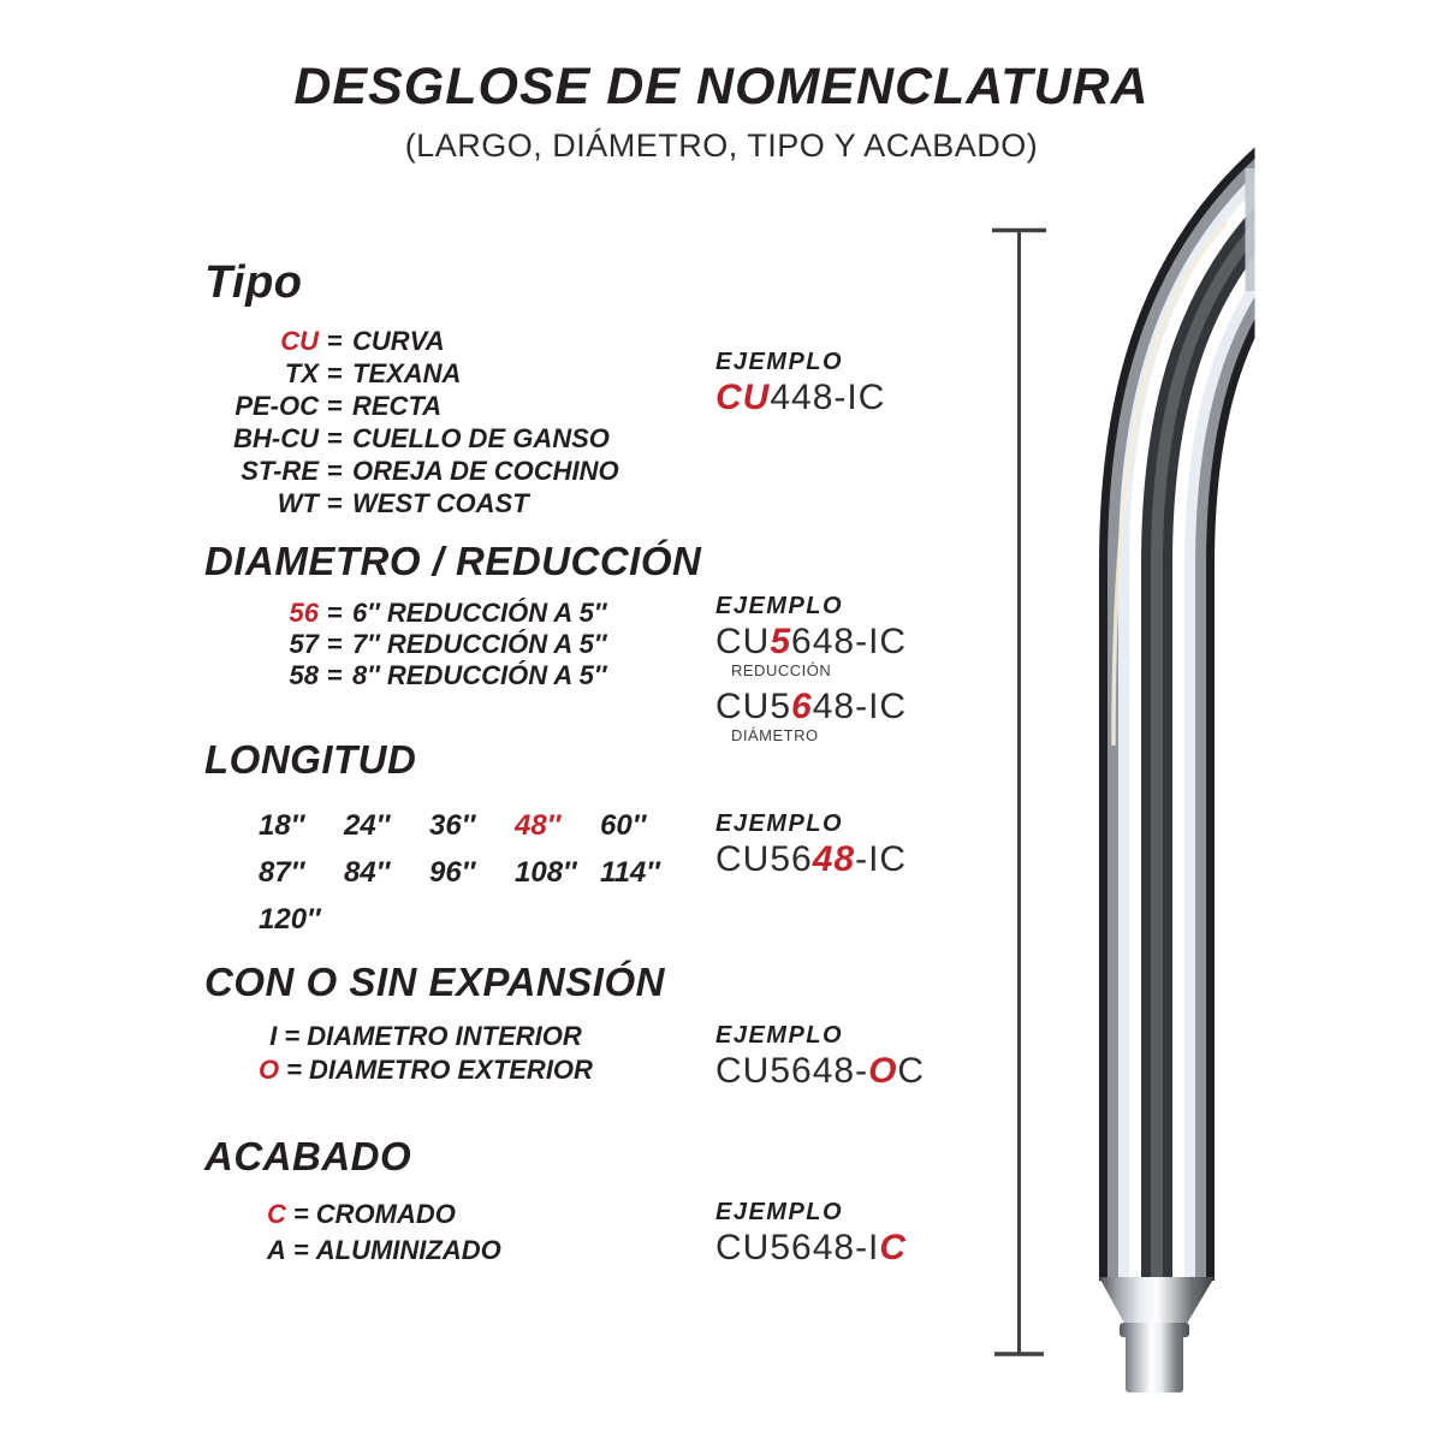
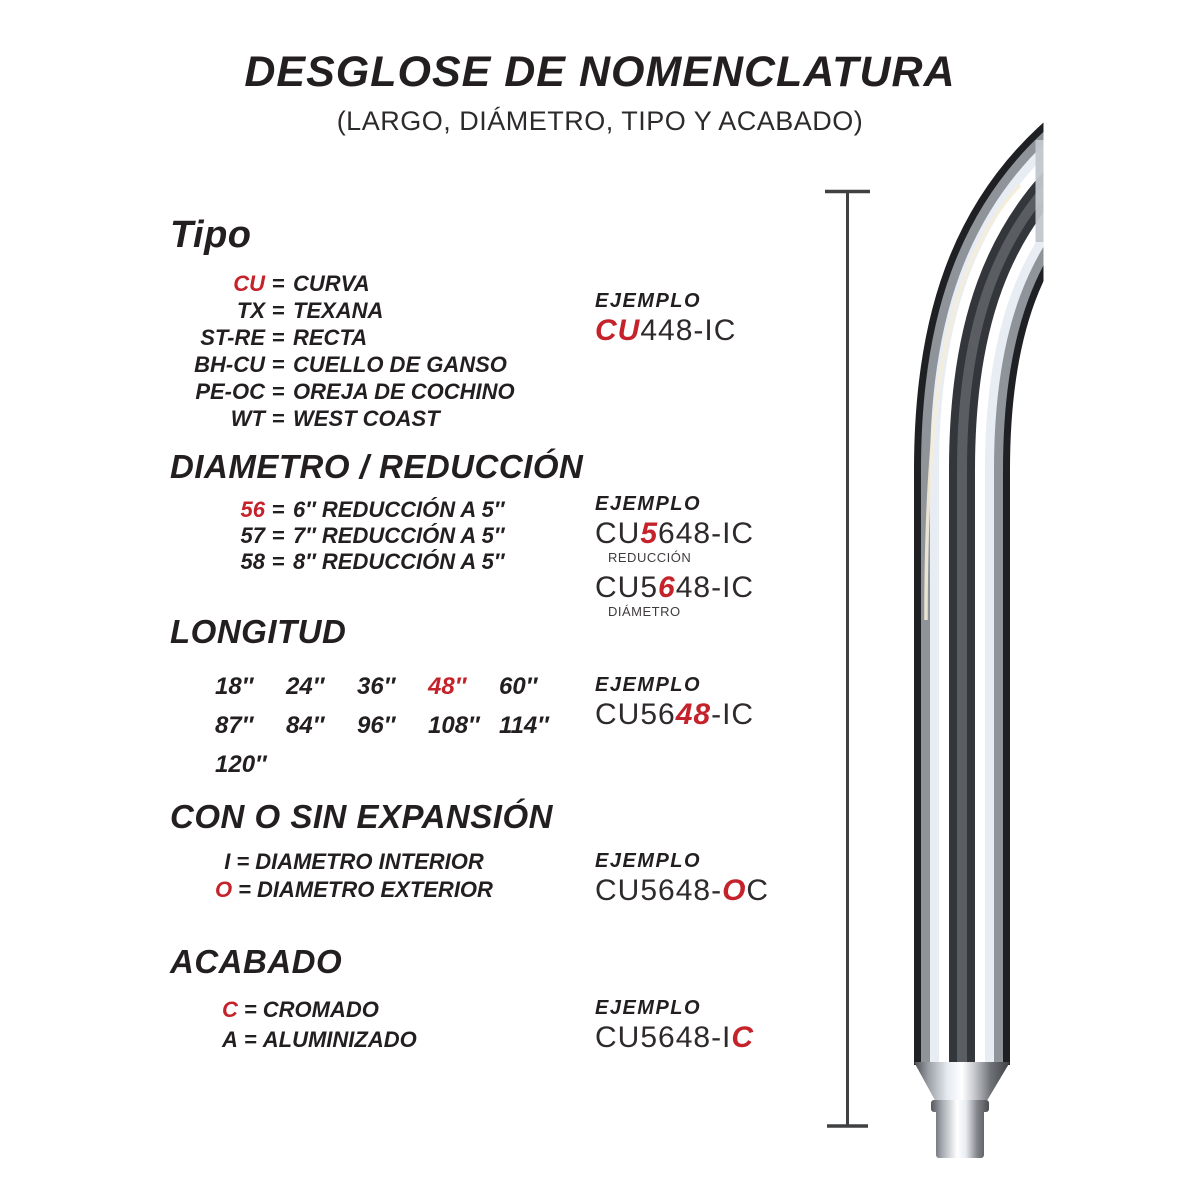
  DESGLOSE DE NOMENCLATURA
  (LARGO, DIÁMETRO, TIPO Y ACABADO)
  Tipo
  CU
  =
  CURVA
  TX
  =
  TEXANA
- PE-OC
+ ST-RE
  =
  RECTA
  BH-CU
  =
  CUELLO DE GANSO
- ST-RE
+ PE-OC
  =
  OREJA DE COCHINO
  WT
  =
  WEST COAST
  DIAMETRO / REDUCCIÓN
  56
  =
  6″ REDUCCIÓN A 5″
  57
  =
  7″ REDUCCIÓN A 5″
  58
  =
  8″ REDUCCIÓN A 5″
  LONGITUD
  18″
  24″
  36″
  48″
  60″
  87″
  84″
  96″
  108″
  114″
  120″
  CON O SIN EXPANSIÓN
  I = DIAMETRO INTERIOR
  O = DIAMETRO EXTERIOR
  ACABADO
  C = CROMADO
  A = ALUMINIZADO
  EJEMPLO
  CU448-IC
  EJEMPLO
  CU5648-IC
  REDUCCIÓN
  CU5648-IC
  DIÁMETRO
  EJEMPLO
  CU5648-IC
  EJEMPLO
  CU5648-OC
  EJEMPLO
  CU5648-IC
